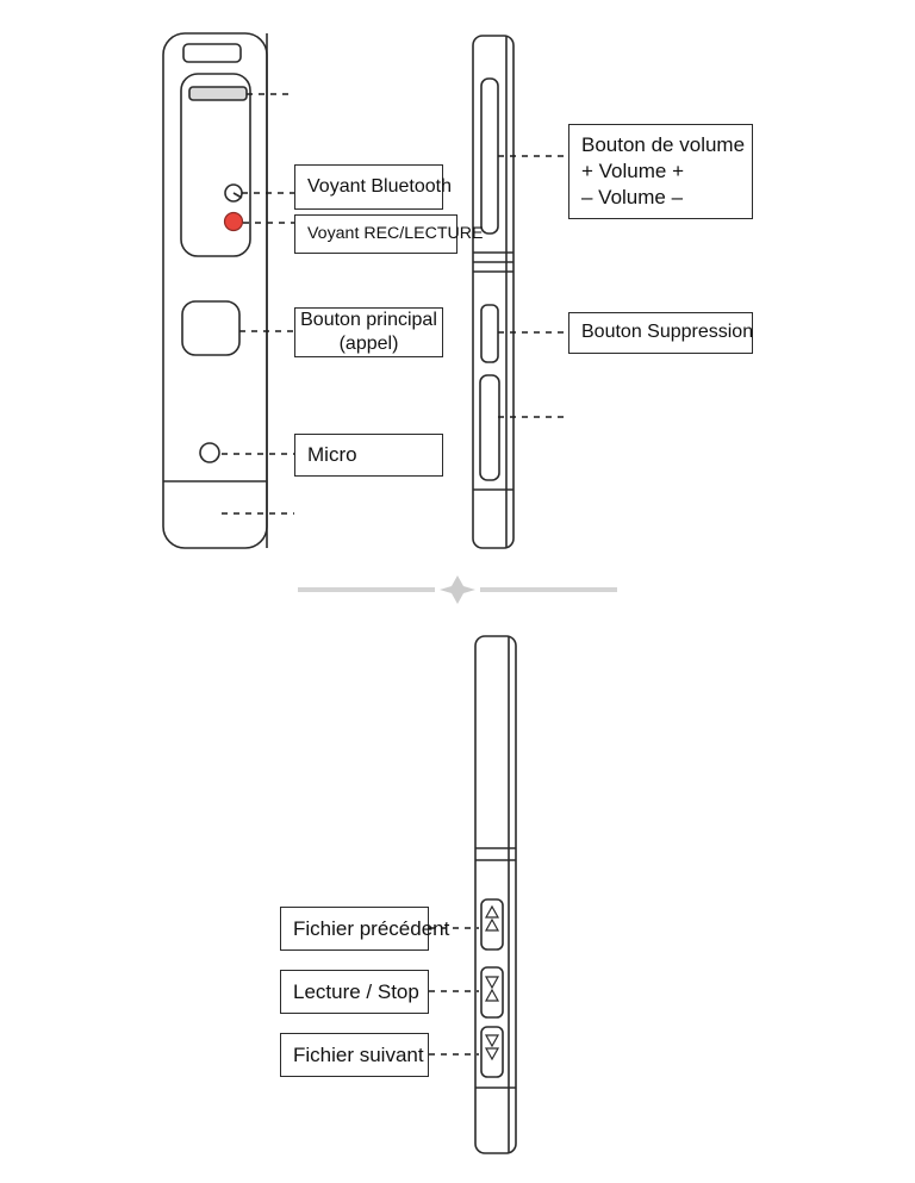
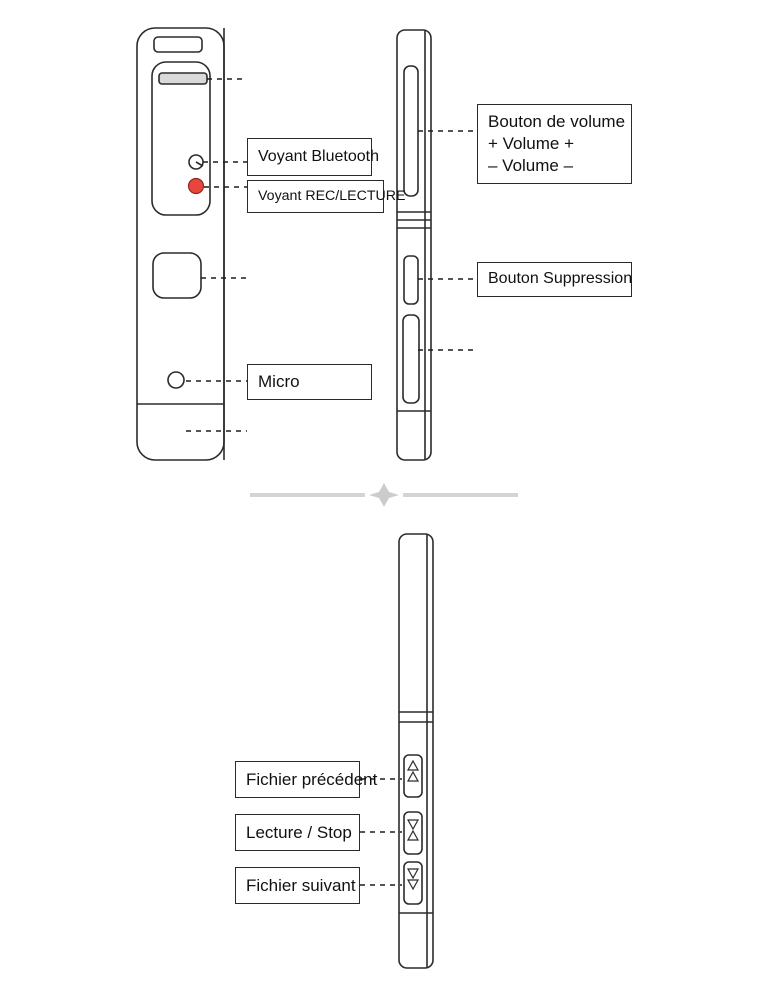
  Voyant Bluetooth
  Voyant REC/LECTURE
- Bouton principal
- (appel)
  Micro
  Bouton de volume
  + Volume +
  – Volume –
  Bouton Suppression
  Fichier précédent
  Lecture / Stop
  Fichier suivant
